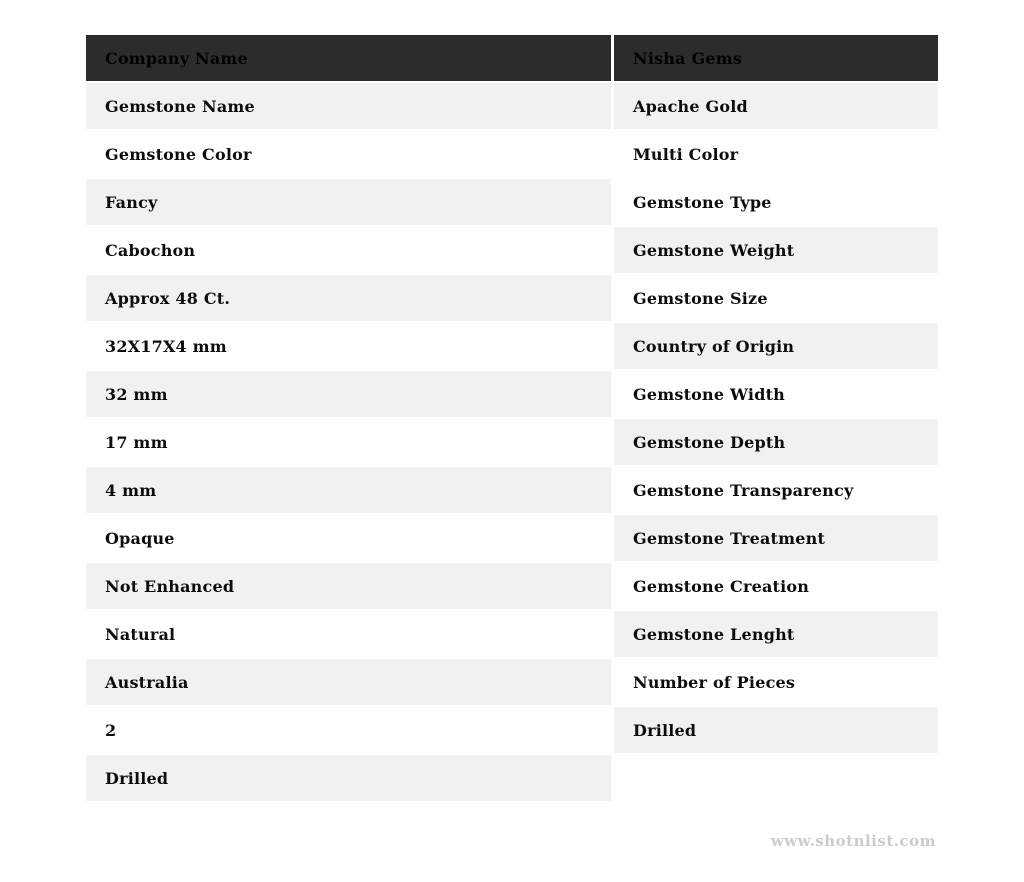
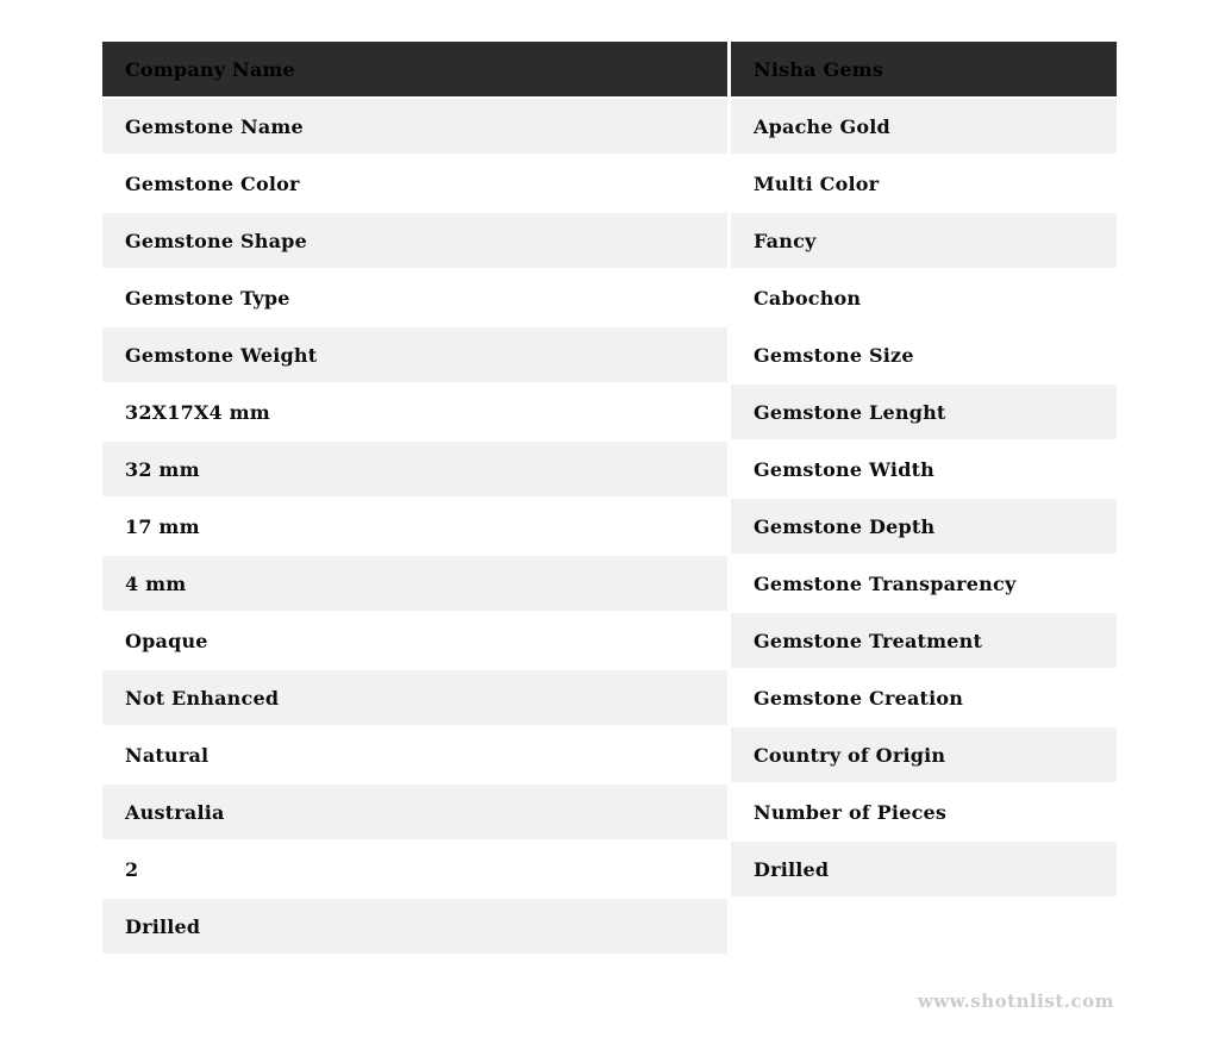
  Company Name
  Nisha Gems
  Gemstone Name
  Apache Gold
  Gemstone Color
  Multi Color
+ Gemstone Shape
  Fancy
  Gemstone Type
  Cabochon
  Gemstone Weight
- Approx 48 Ct.
  Gemstone Size
  32X17X4 mm
- Country of Origin
+ Gemstone Lenght
  32 mm
  Gemstone Width
  17 mm
  Gemstone Depth
  4 mm
  Gemstone Transparency
  Opaque
  Gemstone Treatment
  Not Enhanced
  Gemstone Creation
  Natural
- Gemstone Lenght
+ Country of Origin
  Australia
  Number of Pieces
  2
  Drilled
  Drilled
  www.shotnlist.com
